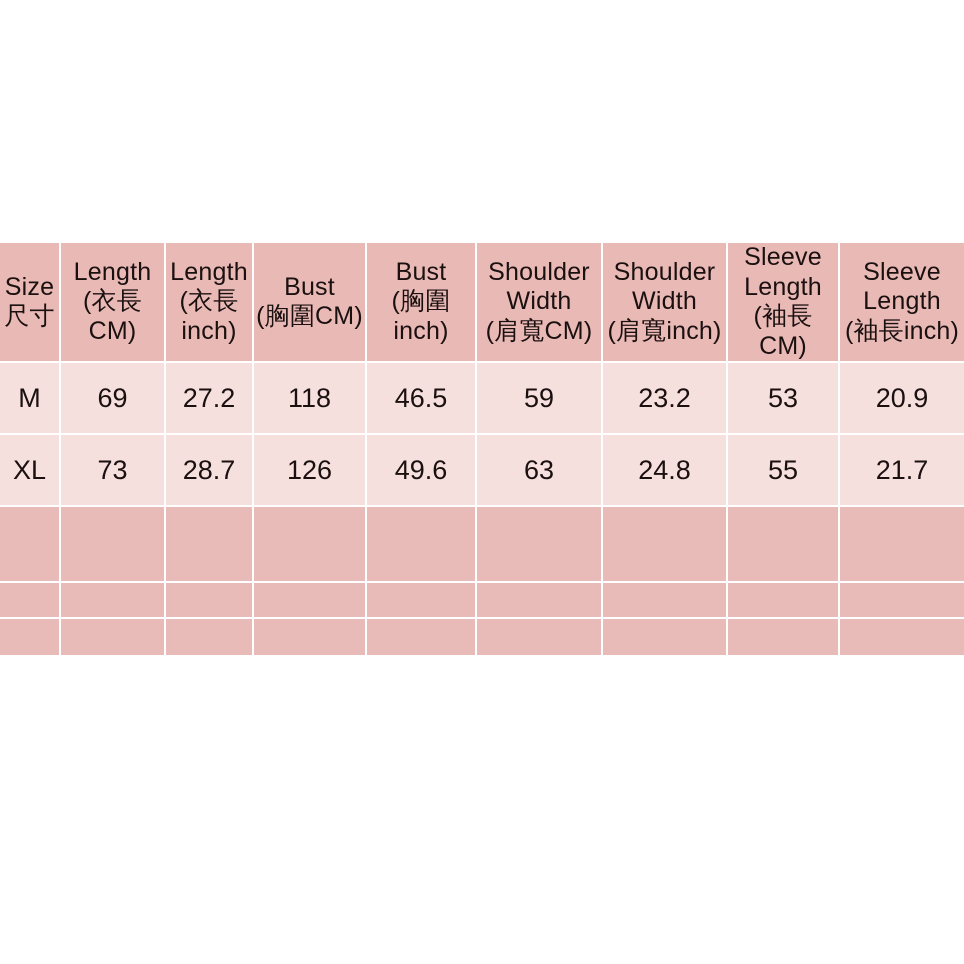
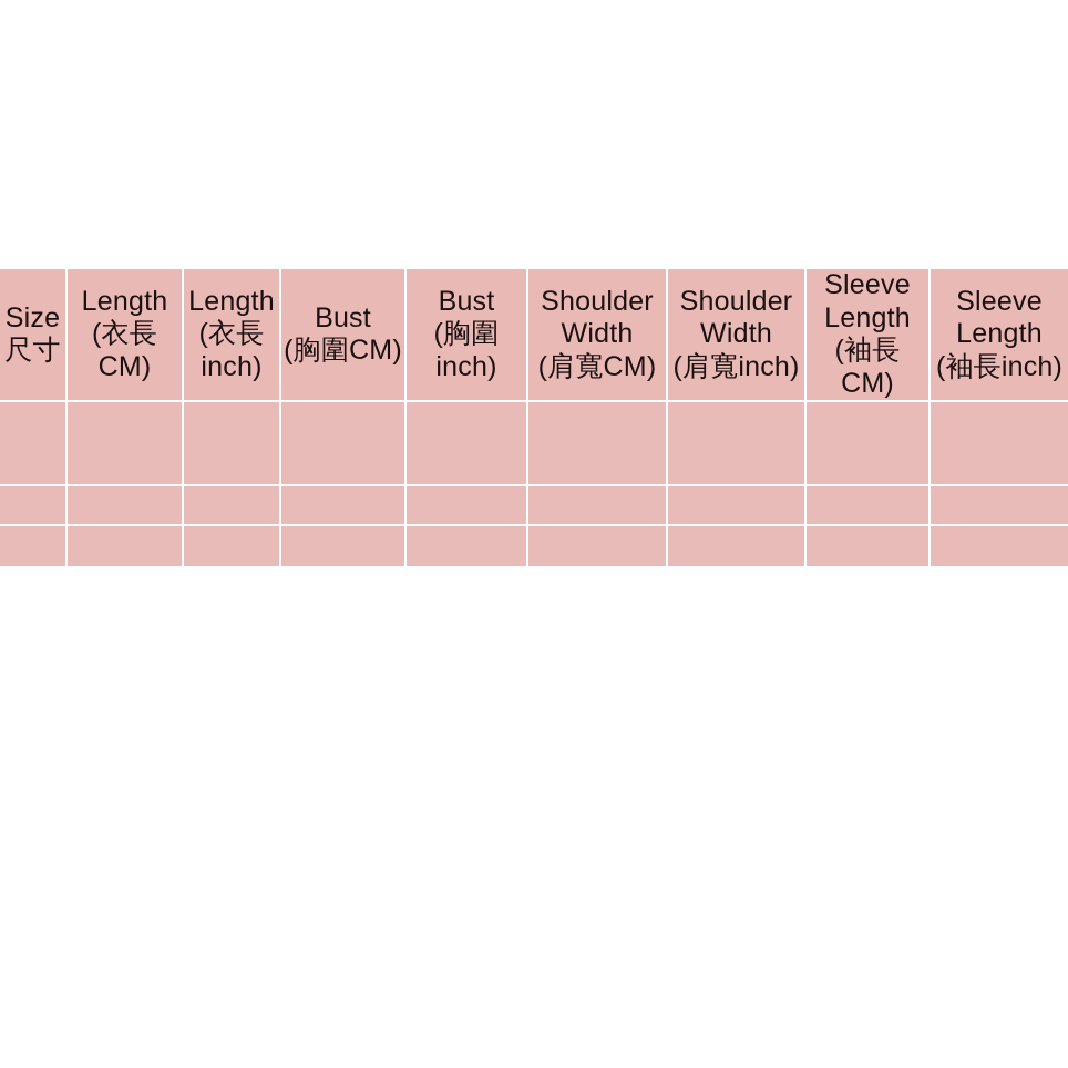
  Size 尺寸	Length (衣長 CM)	Length (衣長 inch)	Bust (胸圍CM)	Bust (胸圍 inch)	Shoulder Width (肩寬CM)	Shoulder Width (肩寬inch)	Sleeve Length (袖長CM)	Sleeve Length (袖長inch)
- M	69	27.2	118	46.5	59	23.2	53	20.9
- XL	73	28.7	126	49.6	63	24.8	55	21.7
